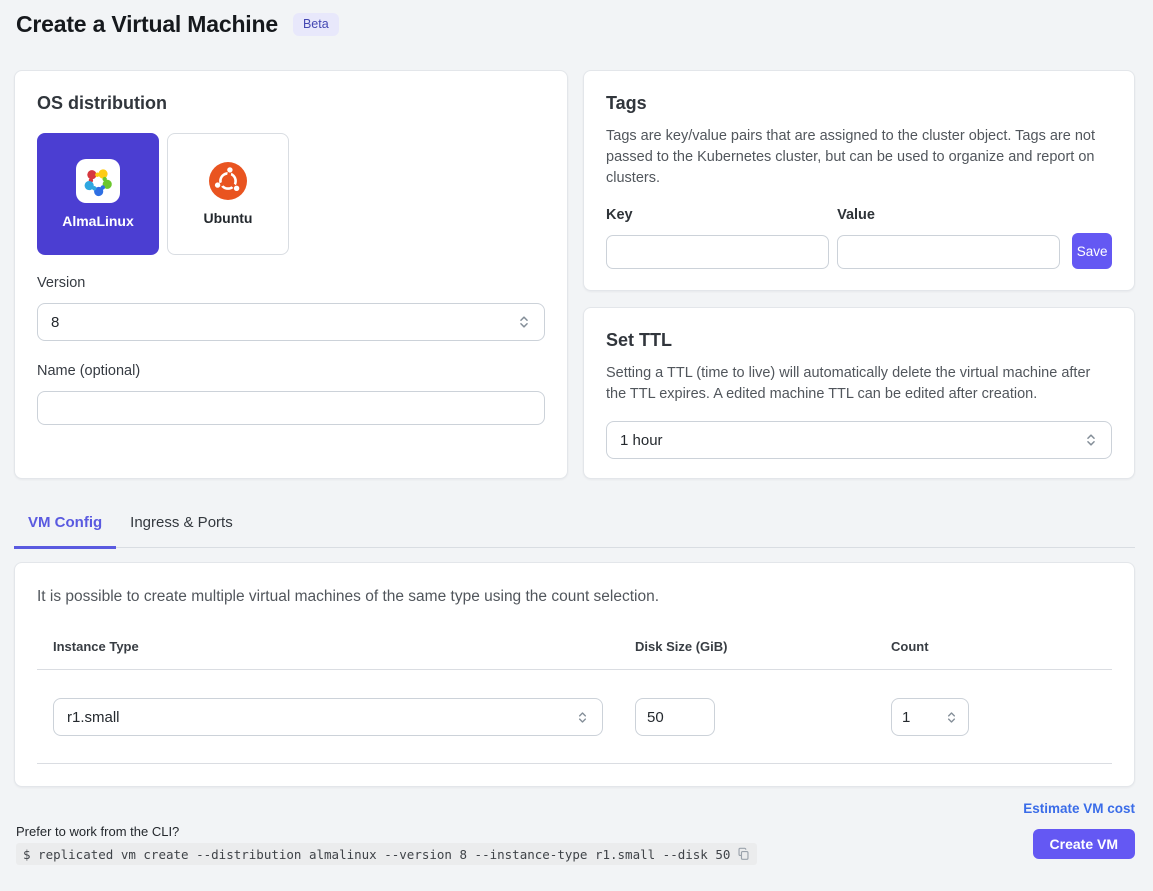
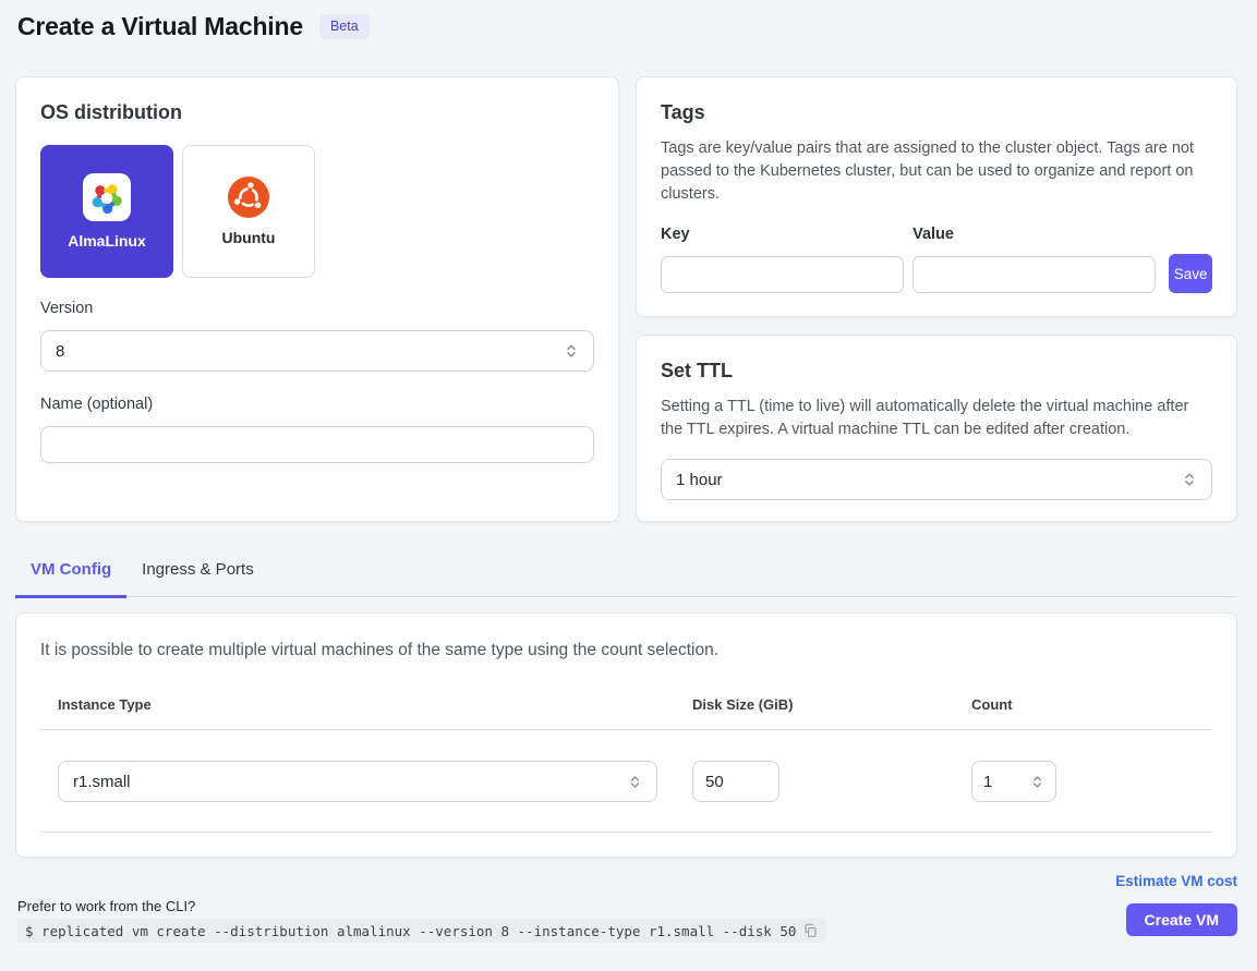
  Create a Virtual Machine
  Beta
  OS distribution
  AlmaLinux
  Ubuntu
  Version
  8
  Name (optional)
  Tags
  Tags are key/value pairs that are assigned to the cluster object. Tags are not passed to the Kubernetes cluster, but can be used to organize and report on clusters.
  Key
  Value
  Save
  Set TTL
- Setting a TTL (time to live) will automatically delete the virtual machine after the TTL expires. A edited machine TTL can be edited after creation.
+ Setting a TTL (time to live) will automatically delete the virtual machine after the TTL expires. A virtual machine TTL can be edited after creation.
  1 hour
  VM Config
  Ingress & Ports
  It is possible to create multiple virtual machines of the same type using the count selection.
  Instance Type
  Disk Size (GiB)
  Count
  r1.small
  50
  1
  Estimate VM cost
  Prefer to work from the CLI?
  $ replicated vm create --distribution almalinux --version 8 --instance-type r1.small --disk 50
  Create VM
